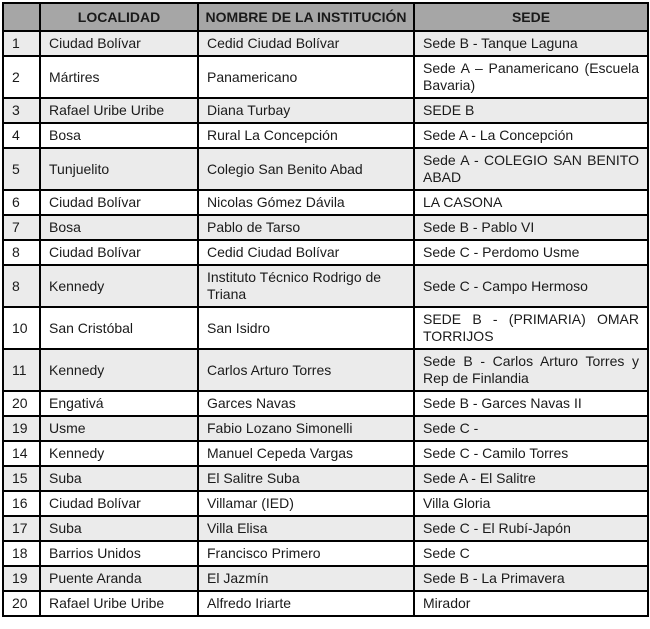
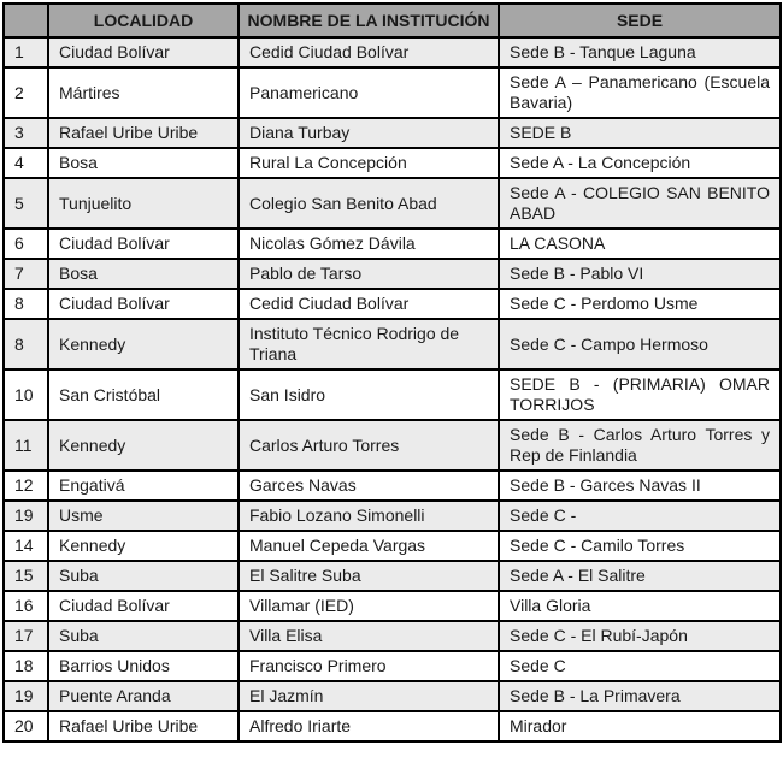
  	LOCALIDAD	NOMBRE DE LA INSTITUCIÓN	SEDE
  1	Ciudad Bolívar	Cedid Ciudad Bolívar	Sede B - Tanque Laguna
  2	Mártires	Panamericano	Sede A – Panamericano (Escuela Bavaria)
  3	Rafael Uribe Uribe	Diana Turbay	SEDE B
  4	Bosa	Rural La Concepción	Sede A - La Concepción
  5	Tunjuelito	Colegio San Benito Abad	Sede A - COLEGIO SAN BENITO ABAD
  6	Ciudad Bolívar	Nicolas Gómez Dávila	LA CASONA
  7	Bosa	Pablo de Tarso	Sede B - Pablo VI
  8	Ciudad Bolívar	Cedid Ciudad Bolívar	Sede C - Perdomo Usme
  8	Kennedy	Instituto Técnico Rodrigo de Triana	Sede C - Campo Hermoso
  10	San Cristóbal	San Isidro	SEDE B - (PRIMARIA) OMAR TORRIJOS
  11	Kennedy	Carlos Arturo Torres	Sede B - Carlos Arturo Torres y Rep de Finlandia
- 20	Engativá	Garces Navas	Sede B - Garces Navas II
+ 12	Engativá	Garces Navas	Sede B - Garces Navas II
  19	Usme	Fabio Lozano Simonelli	Sede C -
  14	Kennedy	Manuel Cepeda Vargas	Sede C - Camilo Torres
  15	Suba	El Salitre Suba	Sede A - El Salitre
  16	Ciudad Bolívar	Villamar (IED)	Villa Gloria
  17	Suba	Villa Elisa	Sede C - El Rubí-Japón
  18	Barrios Unidos	Francisco Primero	Sede C
  19	Puente Aranda	El Jazmín	Sede B - La Primavera
  20	Rafael Uribe Uribe	Alfredo Iriarte	Mirador
